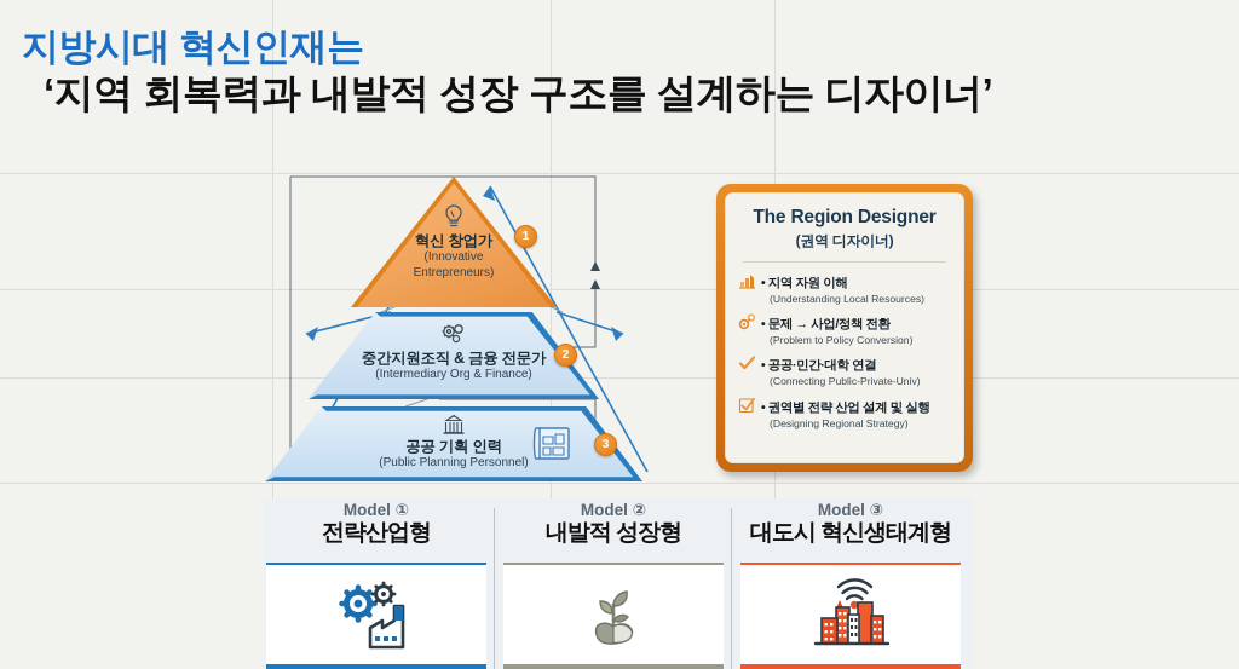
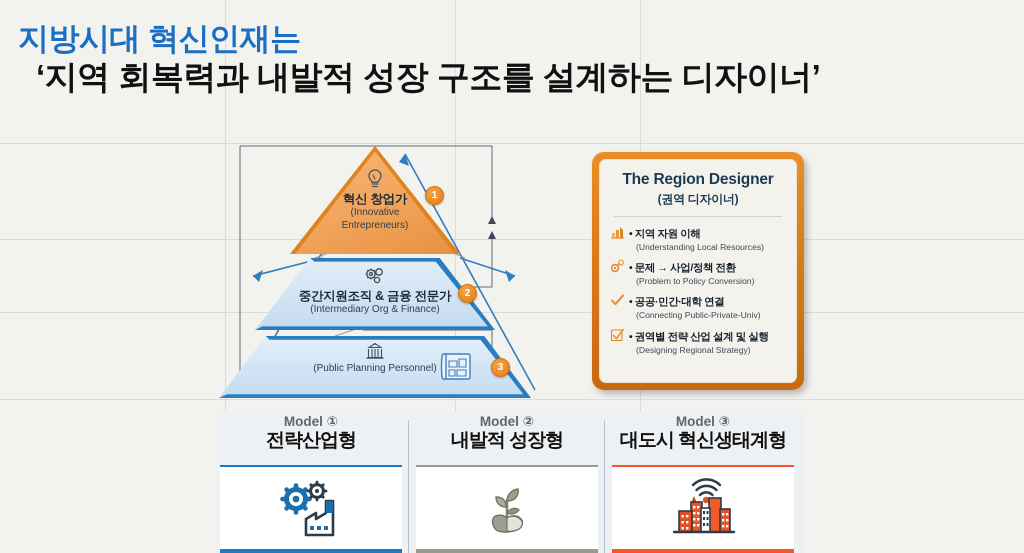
  지방시대 혁신인재는
  ‘지역 회복력과 내발적 성장 구조를 설계하는 디자이너’
  혁신 창업가
  (Innovative
  Entrepreneurs)
  1
  중간지원조직 & 금융 전문가
  (Intermediary Org & Finance)
  2
- 공공 기획 인력
  (Public Planning Personnel)
  3
  The Region Designer
  (권역 디자이너)
  • 지역 자원 이해
  (Understanding Local Resources)
  • 문제 → 사업/정책 전환
  (Problem to Policy Conversion)
  • 공공·민간·대학 연결
  (Connecting Public-Private-Univ)
  • 권역별 전략 산업 설계 및 실행
  (Designing Regional Strategy)
  Model ①
  전략산업형
  Model ②
  내발적 성장형
  Model ③
  대도시 혁신생태계형
